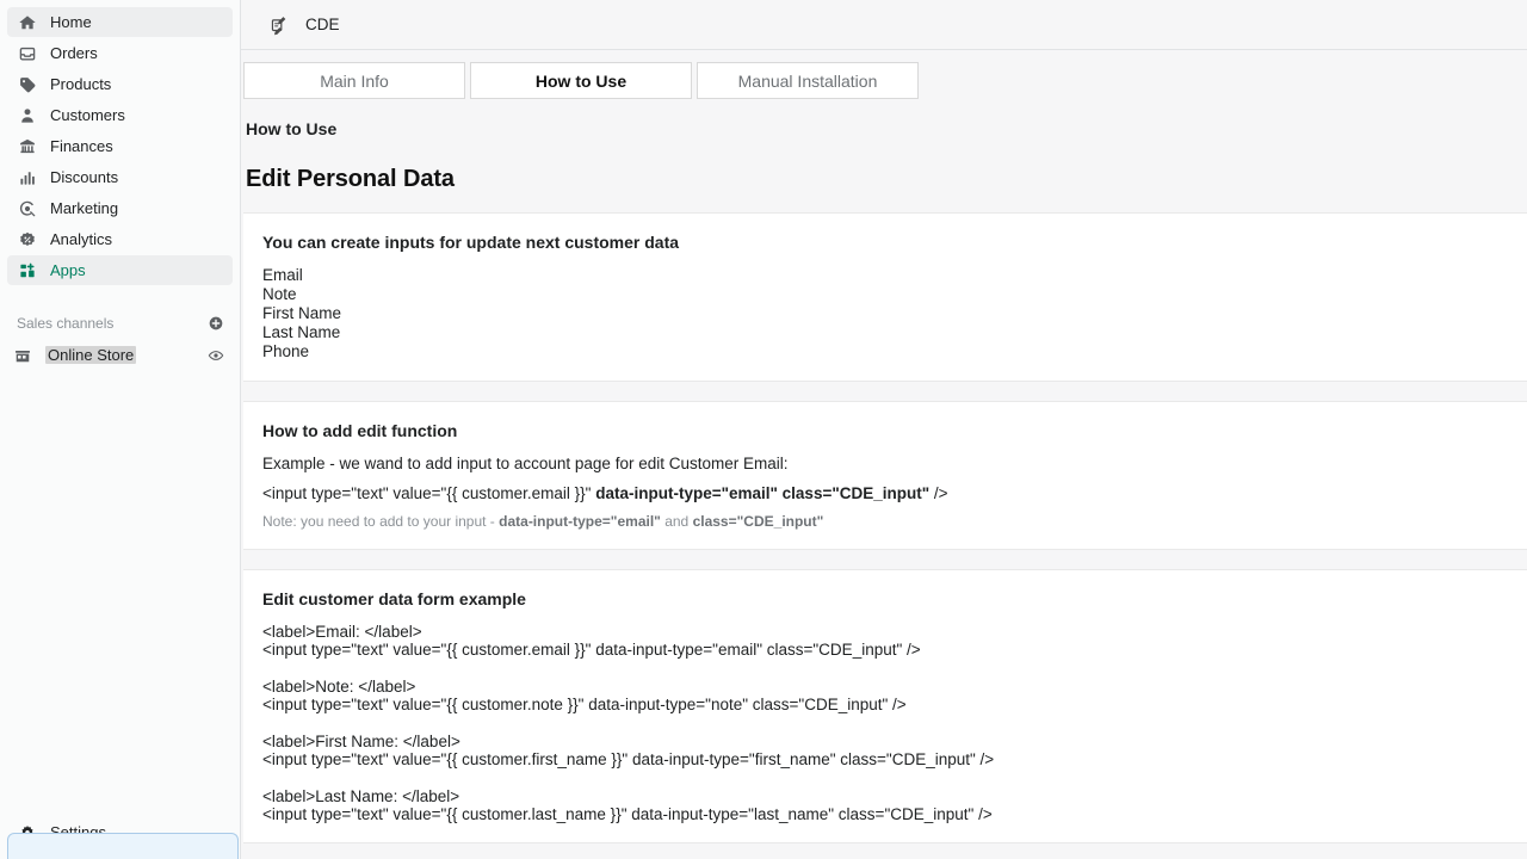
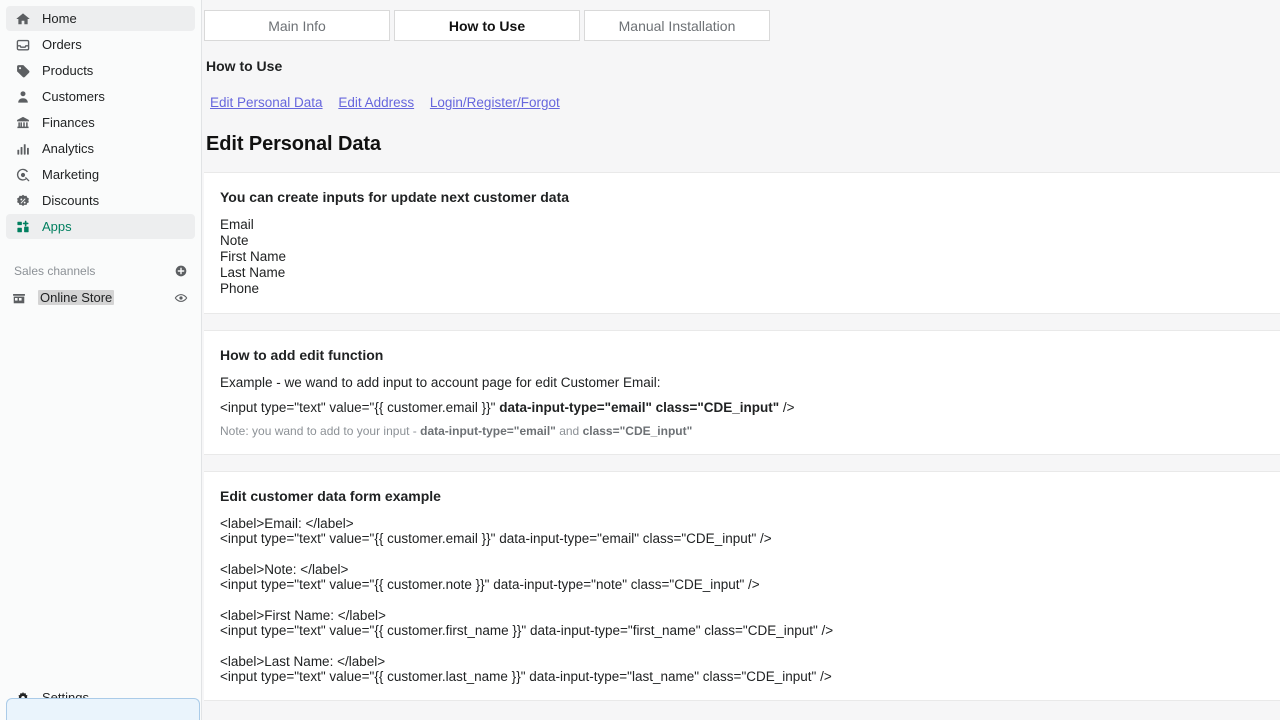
  Home
  Orders
  Products
  Customers
  Finances
- Discounts
+ Analytics
  Marketing
- Analytics
+ Discounts
  Apps
  Sales channels
  Online Store
  Settings
- CDE
  Main Info
  How to Use
  Manual Installation
  How to Use
+ Edit Personal Data Edit Address Login/Register/Forgot
  Edit Personal Data
  You can create inputs for update next customer data
  Email
  Note
  First Name
  Last Name
  Phone
  How to add edit function
  Example - we wand to add input to account page for edit Customer Email:
  <input type="text" value="{{ customer.email }}" data-input-type="email" class="CDE_input" />
- Note: you need to add to your input - data-input-type="email" and class="CDE_input"
+ Note: you wand to add to your input - data-input-type="email" and class="CDE_input"
  Edit customer data form example
  <label>Email: </label>
  <input type="text" value="{{ customer.email }}" data-input-type="email" class="CDE_input" />
  <label>Note: </label>
  <input type="text" value="{{ customer.note }}" data-input-type="note" class="CDE_input" />
  <label>First Name: </label>
  <input type="text" value="{{ customer.first_name }}" data-input-type="first_name" class="CDE_input" />
  <label>Last Name: </label>
  <input type="text" value="{{ customer.last_name }}" data-input-type="last_name" class="CDE_input" />
